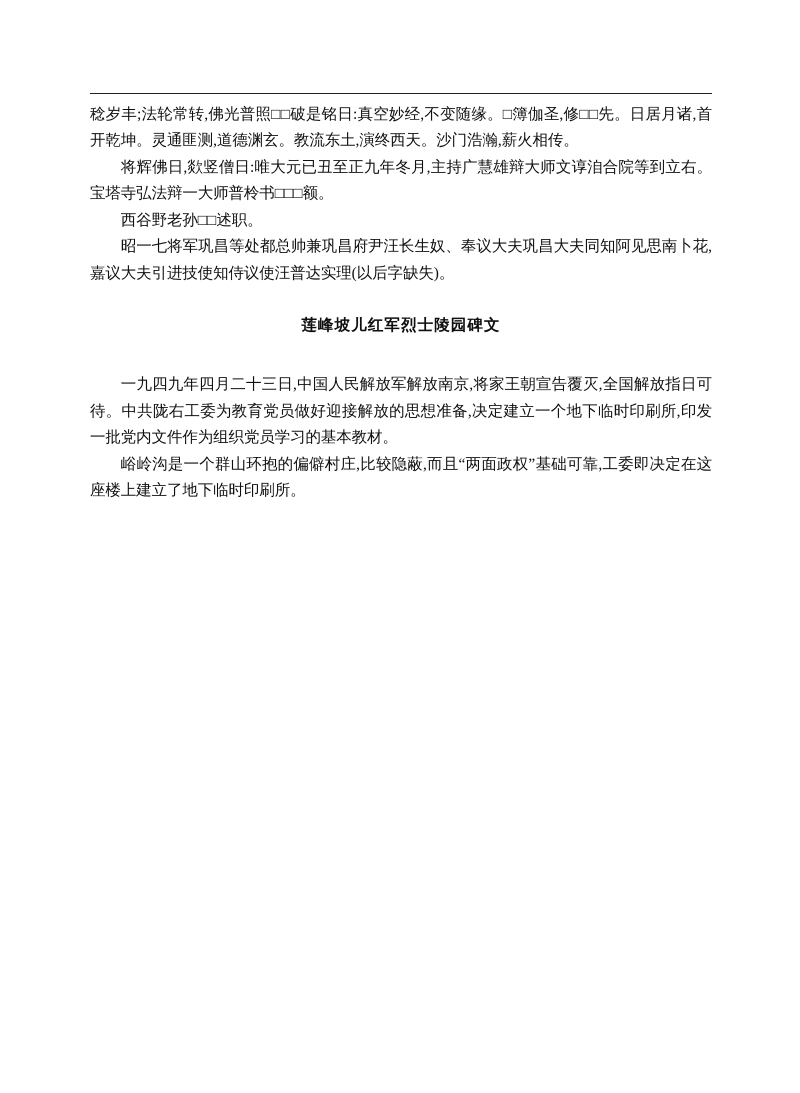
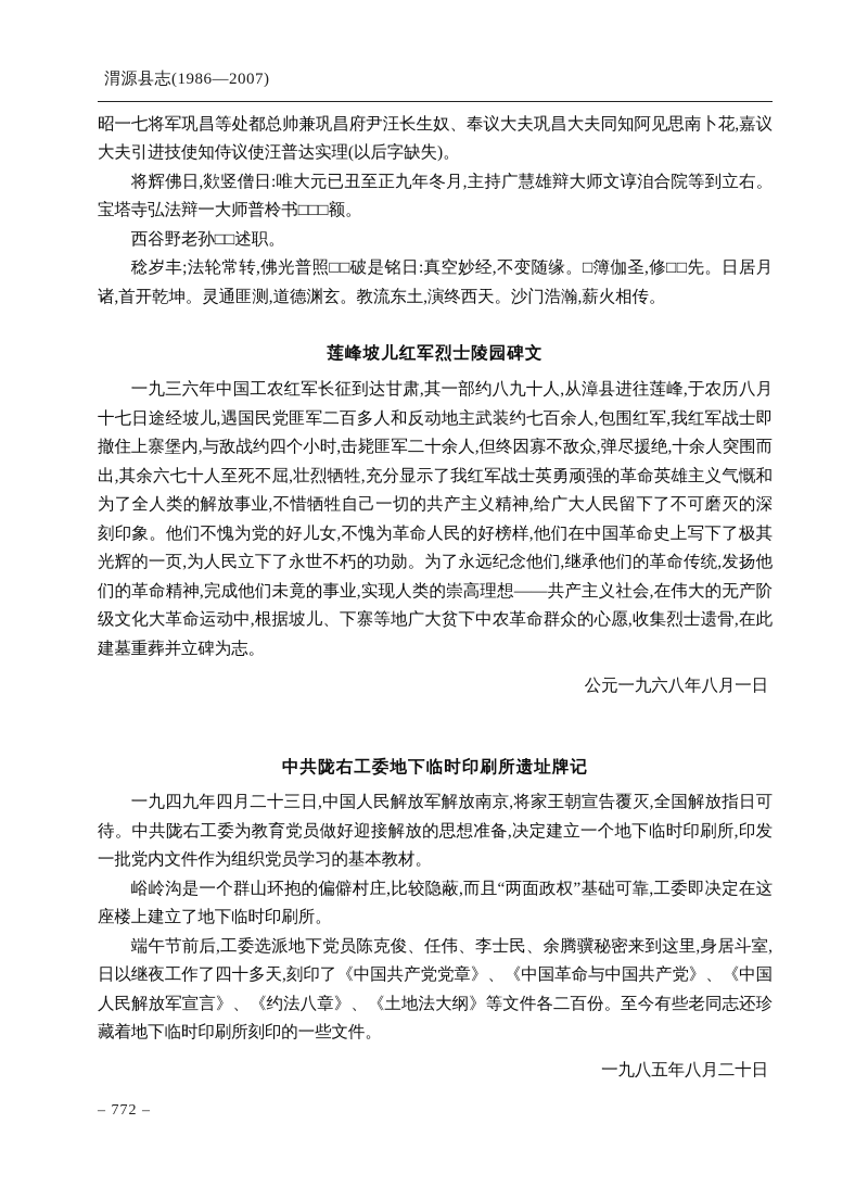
+ 渭源县志(1986—2007)
- 稔岁丰;法轮常转,佛光普照□□破是铭日:真空妙经,不变随缘。□簿伽圣,修□□先。日居月诸,首开乾坤。灵通匪测,道德渊玄。教流东土,演终西天。沙门浩瀚,薪火相传。
+ 昭一七将军巩昌等处都总帅兼巩昌府尹汪长生奴、奉议大夫巩昌大夫同知阿见思南卜花,嘉议大夫引进技使知侍议使汪普达实理(以后字缺失)。
  将辉佛日,欻竖僧日:唯大元已丑至正九年冬月,主持广慧雄辩大师文谆洎合院等到立右。宝塔寺弘法辩一大师普柃书□□□额。
  西谷野老孙□□述职。
- 昭一七将军巩昌等处都总帅兼巩昌府尹汪长生奴、奉议大夫巩昌大夫同知阿见思南卜花,嘉议大夫引进技使知侍议使汪普达实理(以后字缺失)。
+ 稔岁丰;法轮常转,佛光普照□□破是铭日:真空妙经,不变随缘。□簿伽圣,修□□先。日居月诸,首开乾坤。灵通匪测,道德渊玄。教流东土,演终西天。沙门浩瀚,薪火相传。
  莲峰坡儿红军烈士陵园碑文
+ 一九三六年中国工农红军长征到达甘肃,其一部约八九十人,从漳县进往莲峰,于农历八月十七日途经坡儿,遇国民党匪军二百多人和反动地主武装约七百余人,包围红军,我红军战士即撤住上寨堡内,与敌战约四个小时,击毙匪军二十余人,但终因寡不敌众,弹尽援绝,十余人突围而出,其余六七十人至死不屈,壮烈牺牲,充分显示了我红军战士英勇顽强的革命英雄主义气慨和为了全人类的解放事业,不惜牺牲自己一切的共产主义精神,给广大人民留下了不可磨灭的深刻印象。他们不愧为党的好儿女,不愧为革命人民的好榜样,他们在中国革命史上写下了极其光辉的一页,为人民立下了永世不朽的功勋。为了永远纪念他们,继承他们的革命传统,发扬他们的革命精神,完成他们未竟的事业,实现人类的崇高理想——共产主义社会,在伟大的无产阶级文化大革命运动中,根据坡儿、下寨等地广大贫下中农革命群众的心愿,收集烈士遗骨,在此建墓重葬并立碑为志。
+ 公元一九六八年八月一日
+ 中共陇右工委地下临时印刷所遗址牌记
  一九四九年四月二十三日,中国人民解放军解放南京,将家王朝宣告覆灭,全国解放指日可待。中共陇右工委为教育党员做好迎接解放的思想准备,决定建立一个地下临时印刷所,印发一批党内文件作为组织党员学习的基本教材。
  峪岭沟是一个群山环抱的偏僻村庄,比较隐蔽,而且“两面政权”基础可靠,工委即决定在这座楼上建立了地下临时印刷所。
+ 端午节前后,工委选派地下党员陈克俊、任伟、李士民、余腾骥秘密来到这里,身居斗室,日以继夜工作了四十多天,刻印了《中国共产党党章》、《中国革命与中国共产党》、《中国人民解放军宣言》、《约法八章》、《土地法大纲》等文件各二百份。至今有些老同志还珍藏着地下临时印刷所刻印的一些文件。
+ 一九八五年八月二十日
+ – 772 –
